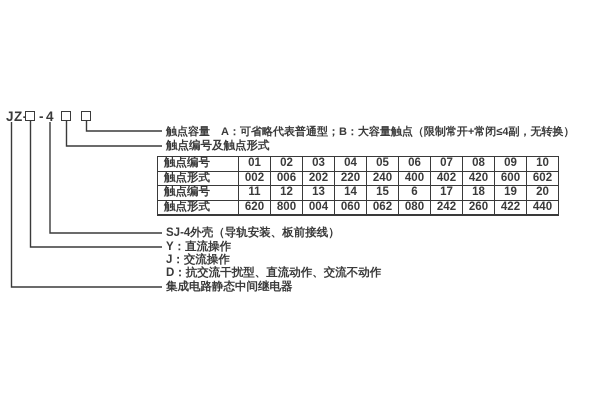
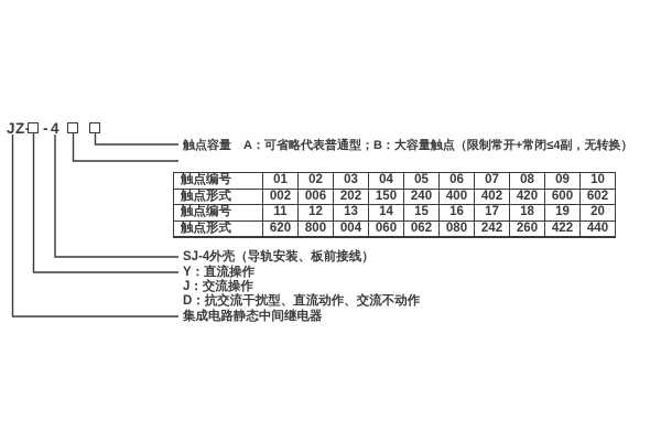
  -
  4
  触点容量 A：可省略代表普通型；B：大容量触点（限制常开+常闭≤4副，无转换）
- 触点编号及触点形式
  触点编号	01	02	03	04	05	06	07	08	09	10
- 触点形式	002	006	202	220	240	400	402	420	600	602
+ 触点形式	002	006	202	150	240	400	402	420	600	602
- 触点编号	11	12	13	14	15	6	17	18	19	20
+ 触点编号	11	12	13	14	15	16	17	18	19	20
  触点形式	620	800	004	060	062	080	242	260	422	440
  SJ-4外壳（导轨安装、板前接线）
  Y：直流操作
  J：交流操作
  D：抗交流干扰型、直流动作、交流不动作
  集成电路静态中间继电器
